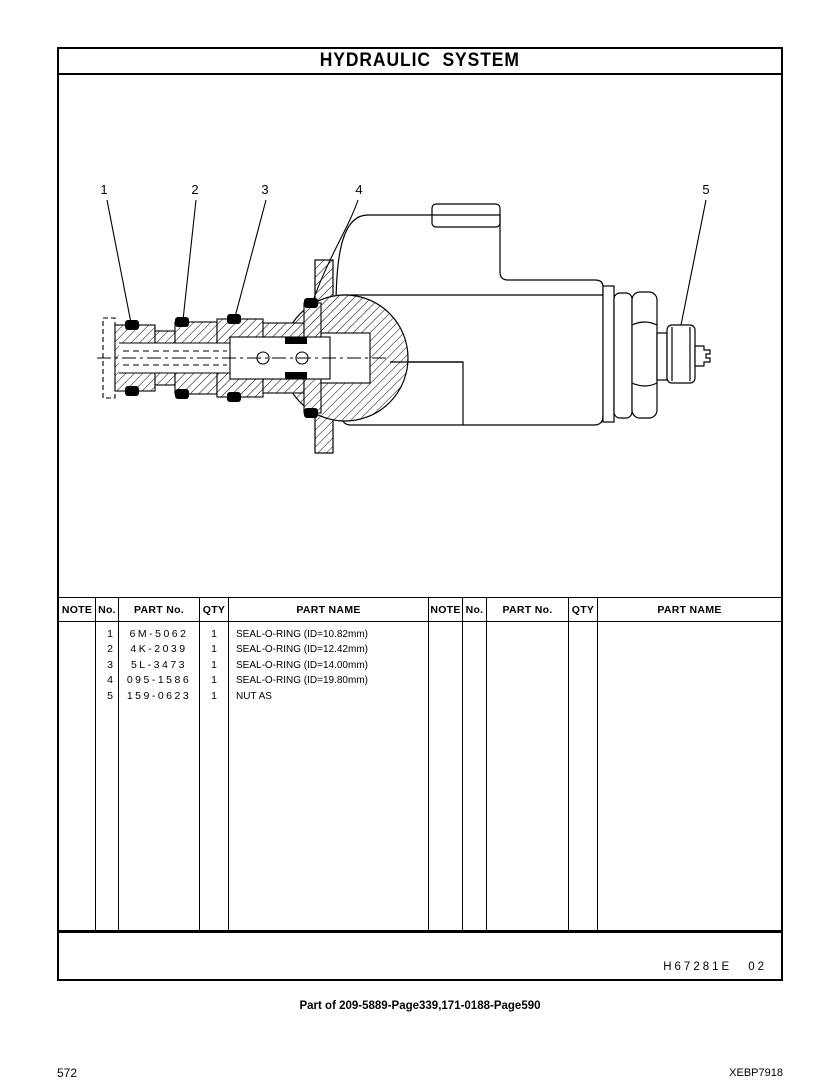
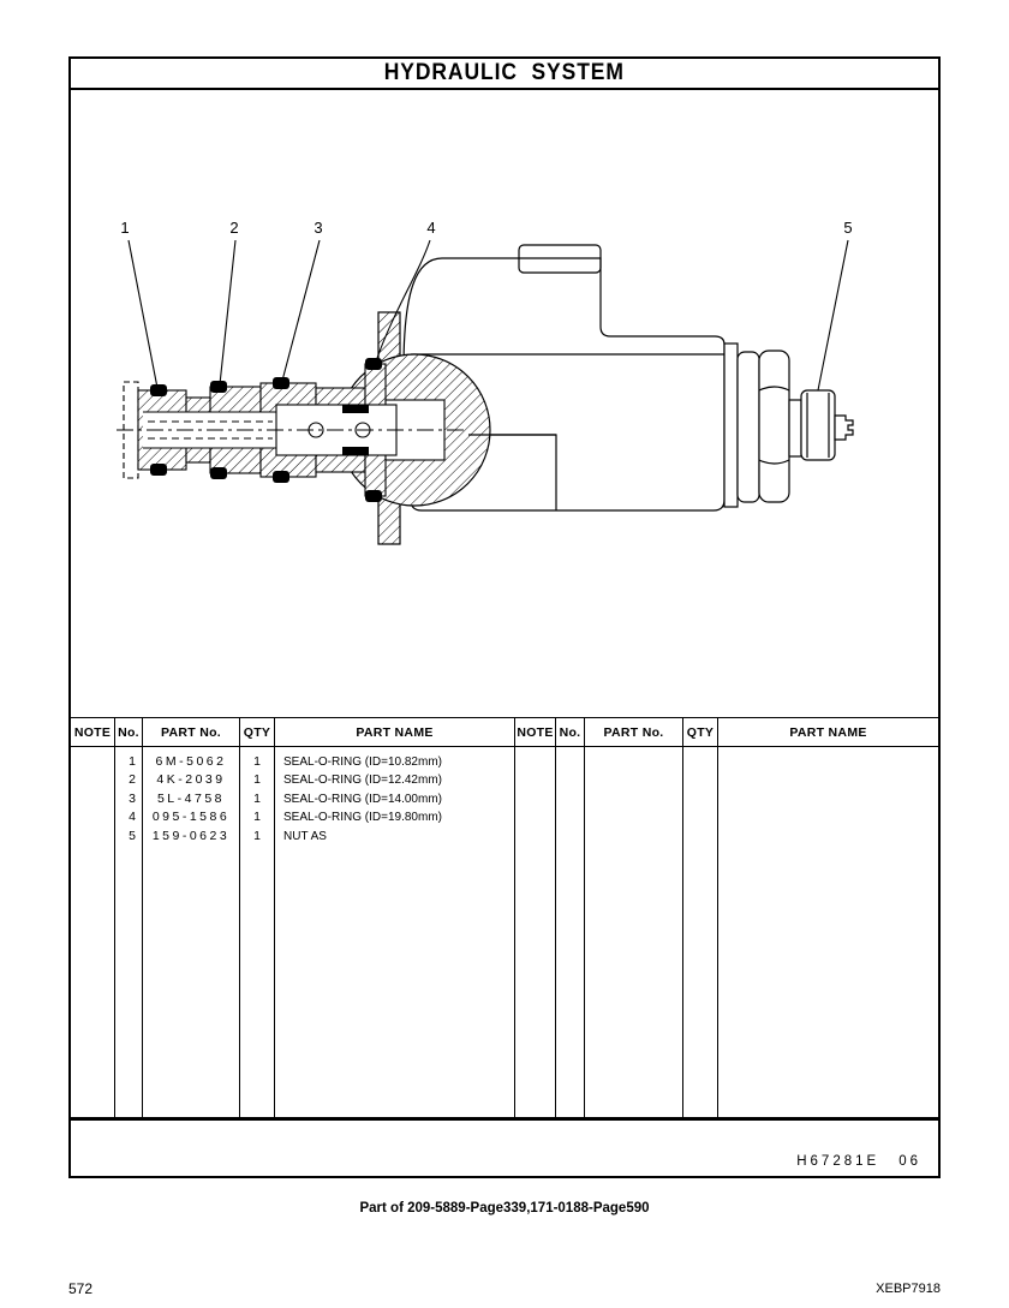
  HYDRAULIC SYSTEM
  1
  2
  3
  4
  5
  NOTE
  No.
  PART No.
  QTY
  PART NAME
  NOTE
  No.
  PART No.
  QTY
  PART NAME
  1
  2
  3
  4
  5
  6M-5062
  4K-2039
- 5L-3473
+ 5L-4758
  095-1586
  159-0623
  1
  1
  1
  1
  1
  SEAL-O-RING (ID=10.82mm)
  SEAL-O-RING (ID=12.42mm)
  SEAL-O-RING (ID=14.00mm)
  SEAL-O-RING (ID=19.80mm)
  NUT AS
- H67281E 02
+ H67281E 06
  Part of 209-5889-Page339,171-0188-Page590
  572
  XEBP7918
